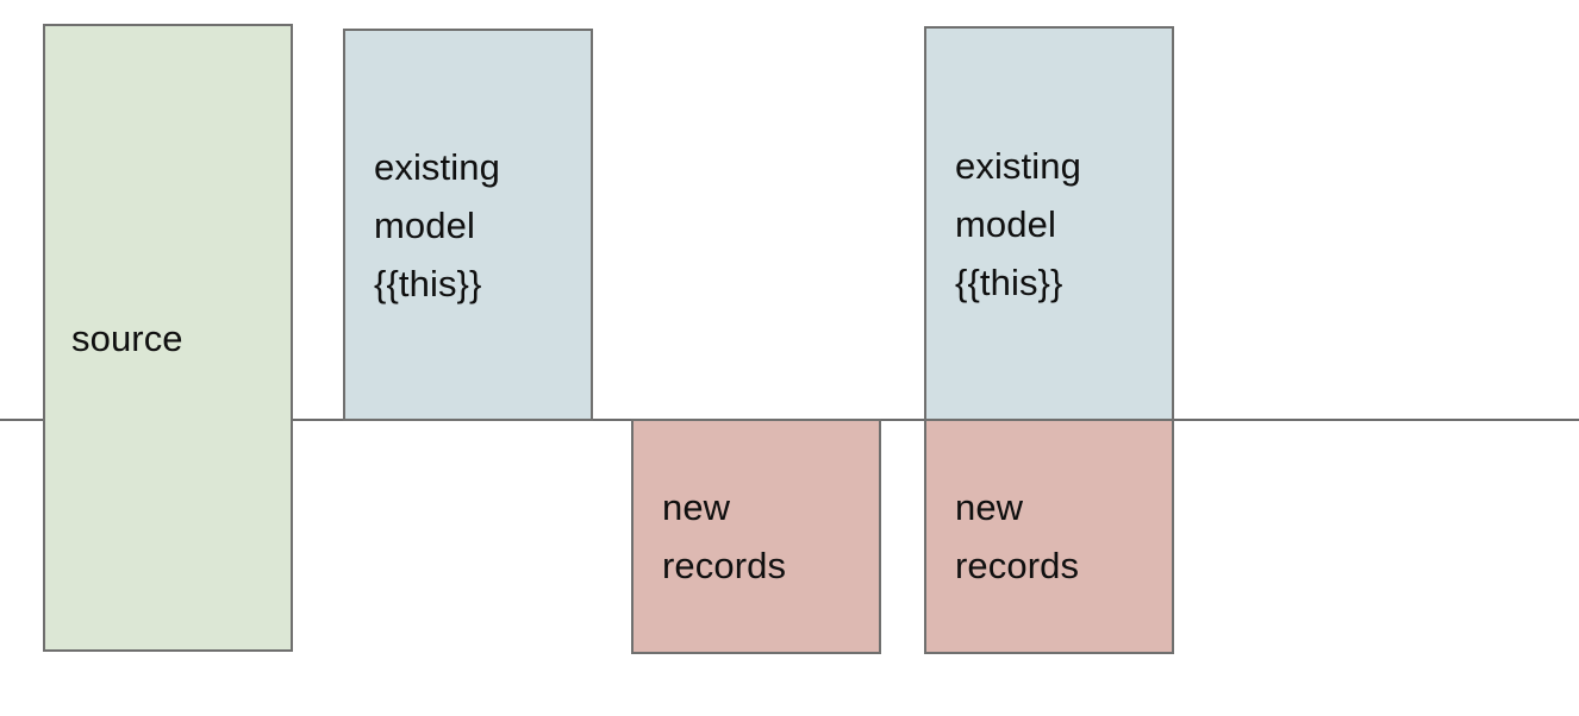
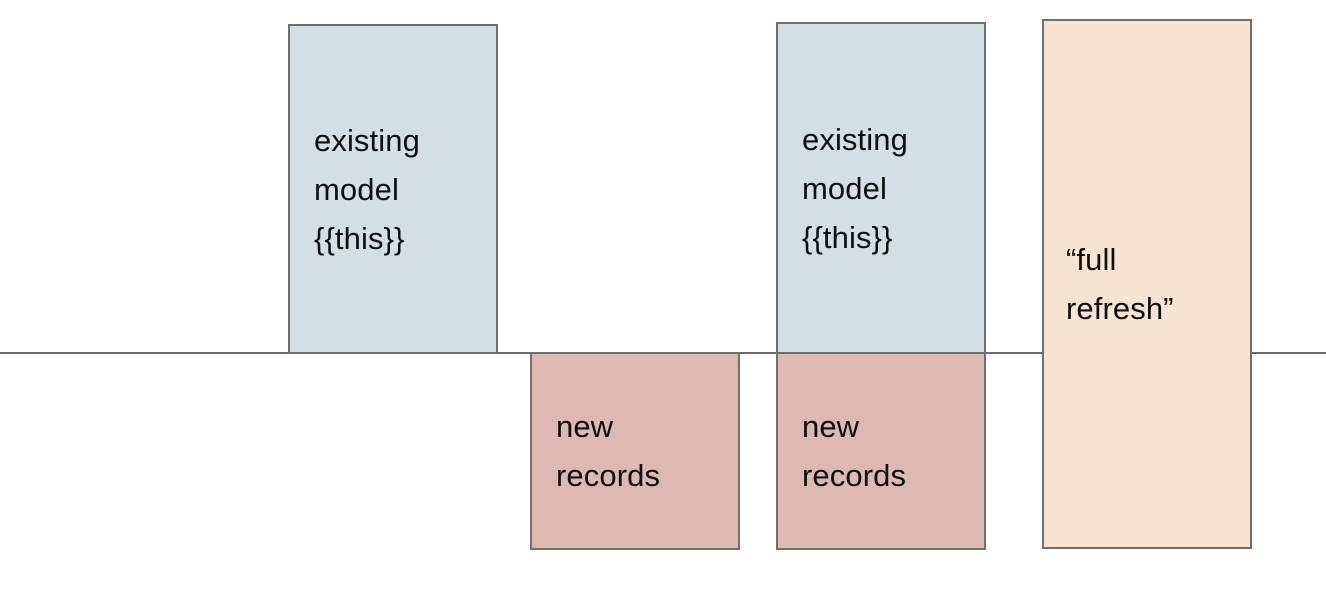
- source
  existing
  model
  {{this}}
  new
  records
  existing
  model
  {{this}}
  new
  records
+ “full
+ refresh”
